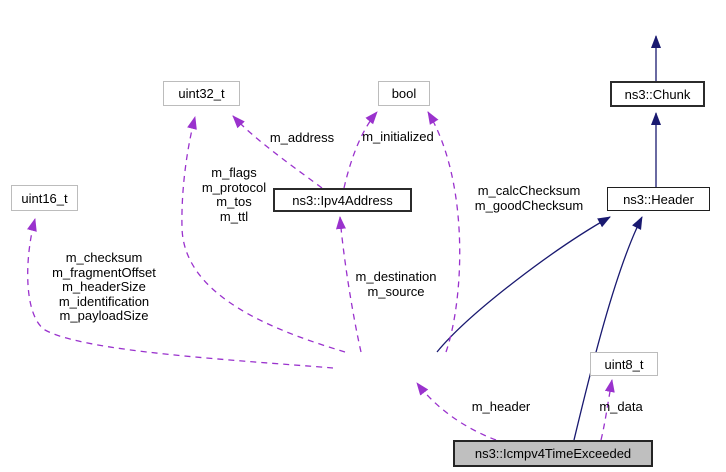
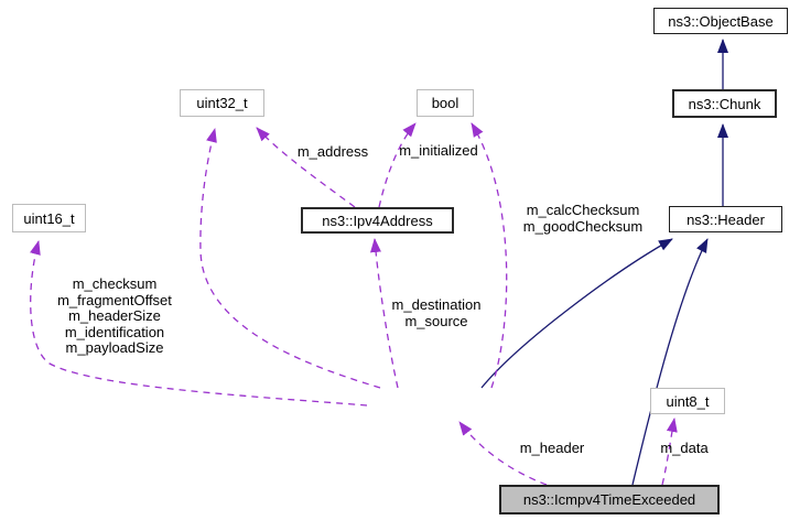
+ ns3::ObjectBase
  ns3::Chunk
  ns3::Header
  uint32_t
  bool
  uint16_t
  ns3::Ipv4Address
  uint8_t
  ns3::Icmpv4TimeExceeded
  m_address
  m_initialized
- m_flags
- m_protocol
- m_tos
- m_ttl
  m_calcChecksum
  m_goodChecksum
  m_checksum
  m_fragmentOffset
  m_headerSize
  m_identification
  m_payloadSize
  m_destination
  m_source
  m_header
  m_data
